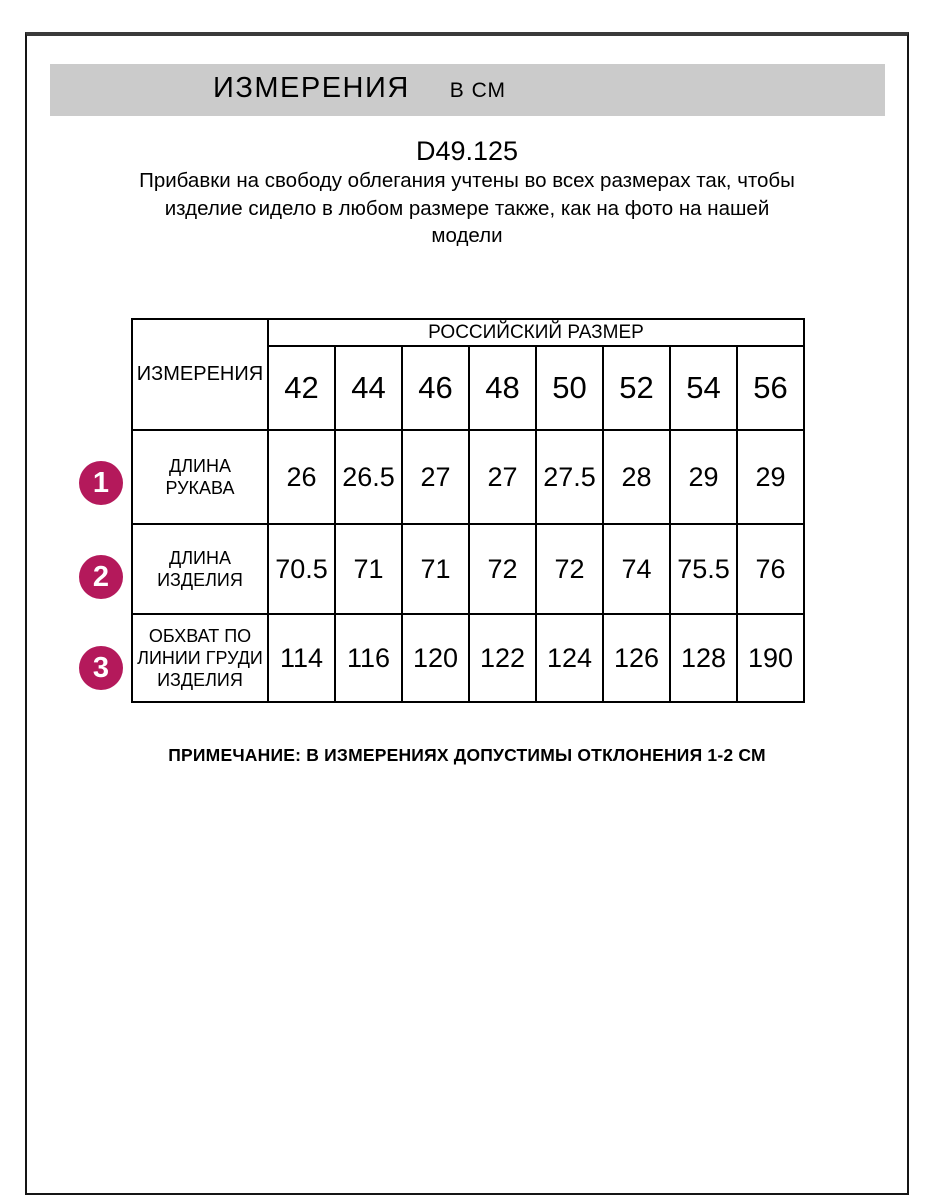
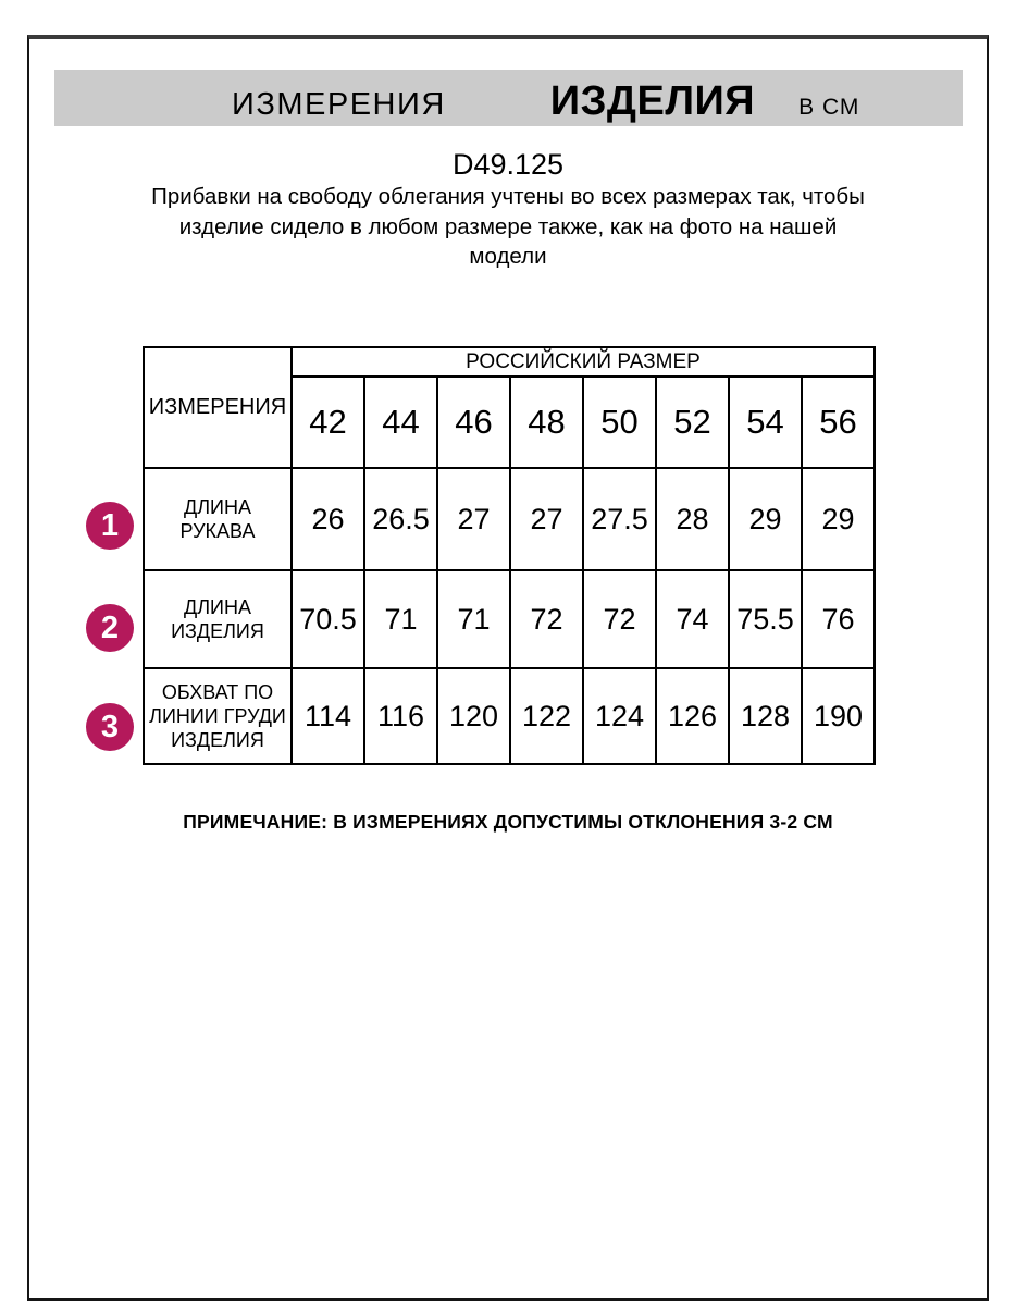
  ИЗМЕРЕНИЯ
+ ИЗДЕЛИЯ
  В СМ
  D49.125
  Прибавки на свободу облегания учтены во всех размерах так, чтобы
  изделие сидело в любом размере также, как на фото на нашей
  модели
  ИЗМЕРЕНИЯ	РОССИЙСКИЙ РАЗМЕР
  42	44	46	48	50	52	54	56
  ДЛИНА РУКАВА	26	26.5	27	27	27.5	28	29	29
  ДЛИНА ИЗДЕЛИЯ	70.5	71	71	72	72	74	75.5	76
  ОБХВАТ ПО ЛИНИИ ГРУДИ ИЗДЕЛИЯ	114	116	120	122	124	126	128	190
  1
  2
  3
- ПРИМЕЧАНИЕ: В ИЗМЕРЕНИЯХ ДОПУСТИМЫ ОТКЛОНЕНИЯ 1-2 СМ
+ ПРИМЕЧАНИЕ: В ИЗМЕРЕНИЯХ ДОПУСТИМЫ ОТКЛОНЕНИЯ 3-2 СМ
